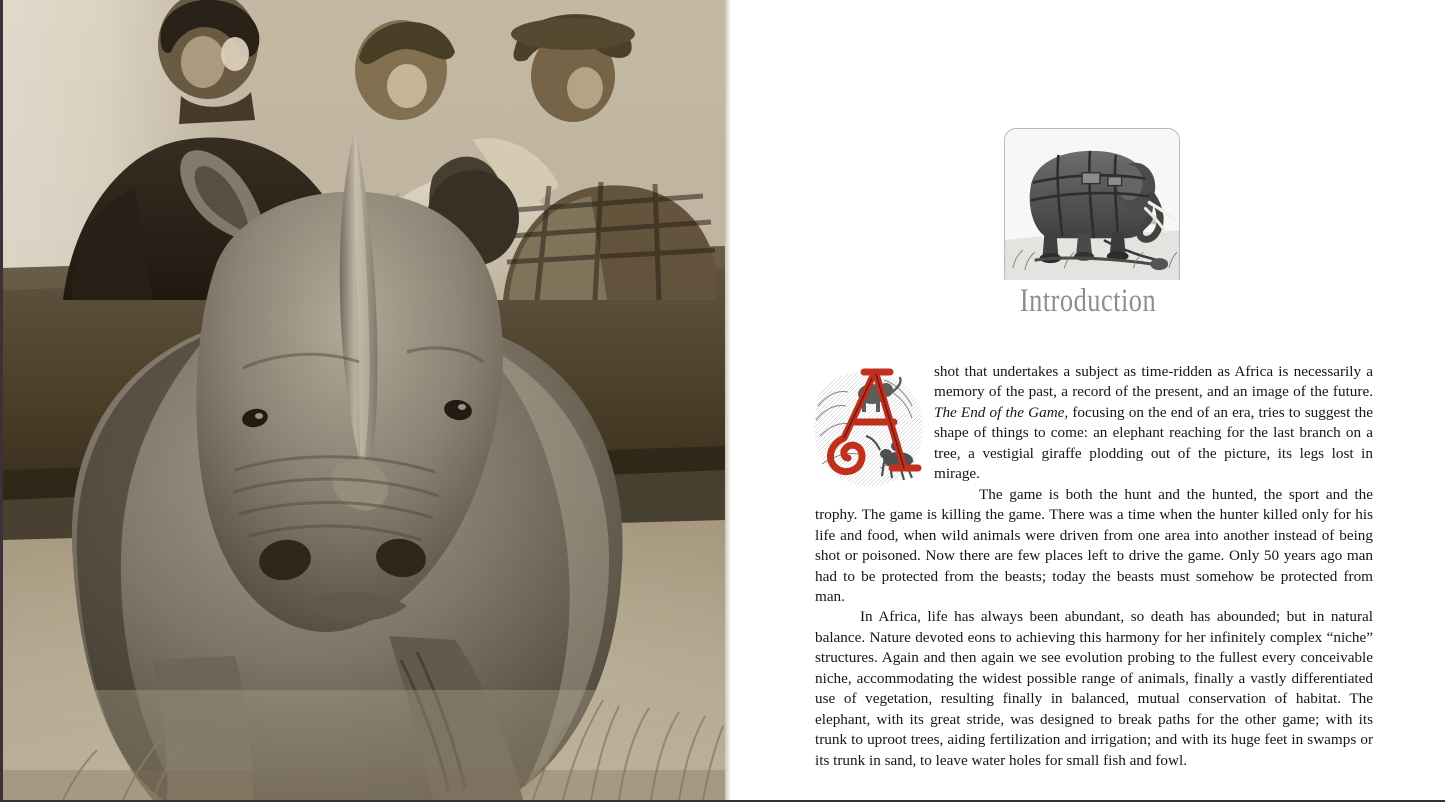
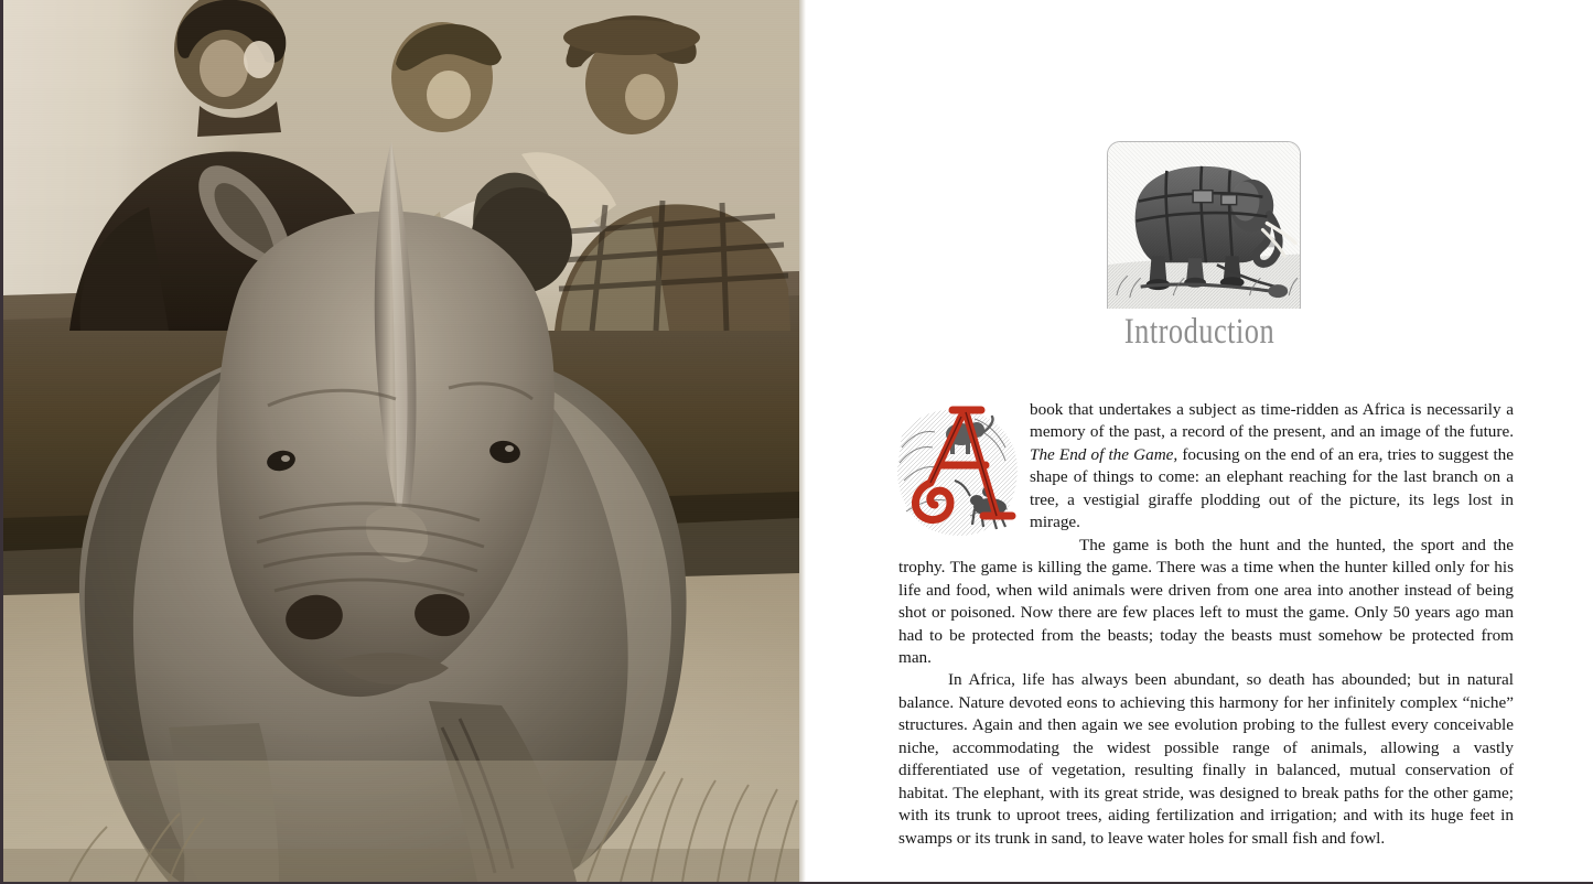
  Introduction
- shot that undertakes a subject as time-ridden as Africa is necessarily a memory of the past, a record of the present, and an image of the future. The End of the Game, focusing on the end of an era, tries to suggest the shape of things to come: an elephant reaching for the last branch on a tree, a vestigial giraffe plodding out of the picture, its legs lost in mirage.
+ book that undertakes a subject as time-ridden as Africa is necessarily a memory of the past, a record of the present, and an image of the future. The End of the Game, focusing on the end of an era, tries to suggest the shape of things to come: an elephant reaching for the last branch on a tree, a vestigial giraffe plodding out of the picture, its legs lost in mirage.
- The game is both the hunt and the hunted, the sport and the trophy. The game is killing the game. There was a time when the hunter killed only for his life and food, when wild animals were driven from one area into another instead of being shot or poisoned. Now there are few places left to drive the game. Only 50 years ago man had to be protected from the beasts; today the beasts must somehow be protected from man.
+ The game is both the hunt and the hunted, the sport and the trophy. The game is killing the game. There was a time when the hunter killed only for his life and food, when wild animals were driven from one area into another instead of being shot or poisoned. Now there are few places left to must the game. Only 50 years ago man had to be protected from the beasts; today the beasts must somehow be protected from man.
- In Africa, life has always been abundant, so death has abounded; but in natural balance. Nature devoted eons to achieving this harmony for her infinitely complex “niche” structures. Again and then again we see evolution probing to the fullest every conceivable niche, accommodating the widest possible range of animals, finally a vastly differentiated use of vegetation, resulting finally in balanced, mutual conservation of habitat. The elephant, with its great stride, was designed to break paths for the other game; with its trunk to uproot trees, aiding fertilization and irrigation; and with its huge feet in swamps or its trunk in sand, to leave water holes for small fish and fowl.
+ In Africa, life has always been abundant, so death has abounded; but in natural balance. Nature devoted eons to achieving this harmony for her infinitely complex “niche” structures. Again and then again we see evolution probing to the fullest every conceivable niche, accommodating the widest possible range of animals, allowing a vastly differentiated use of vegetation, resulting finally in balanced, mutual conservation of habitat. The elephant, with its great stride, was designed to break paths for the other game; with its trunk to uproot trees, aiding fertilization and irrigation; and with its huge feet in swamps or its trunk in sand, to leave water holes for small fish and fowl.
